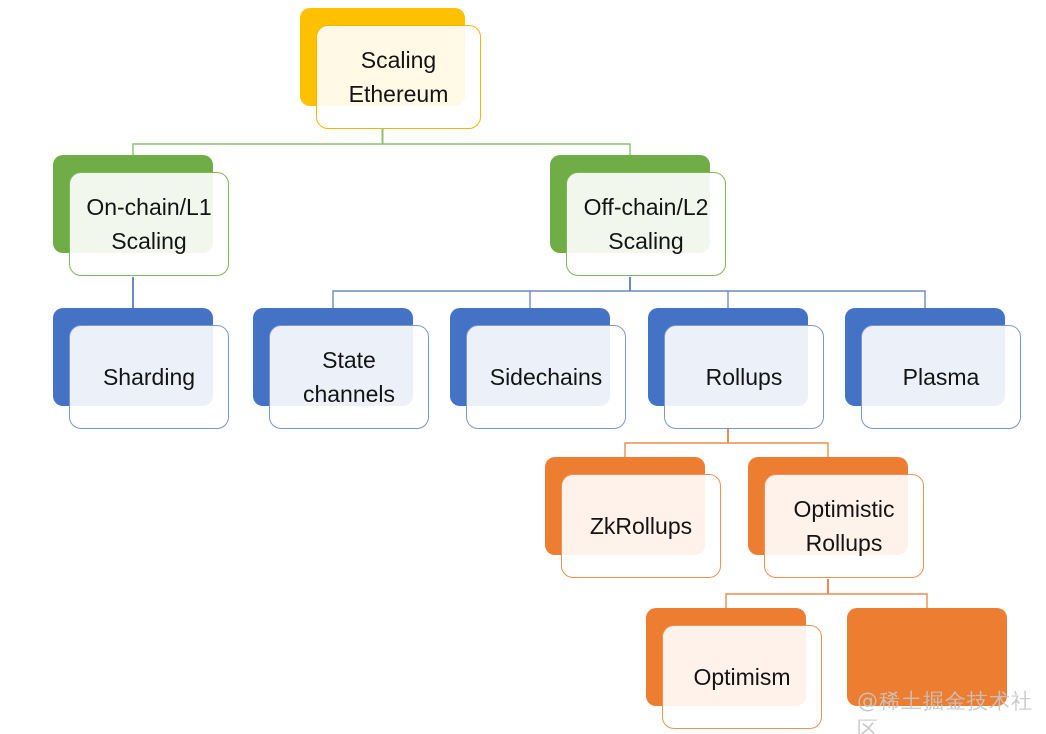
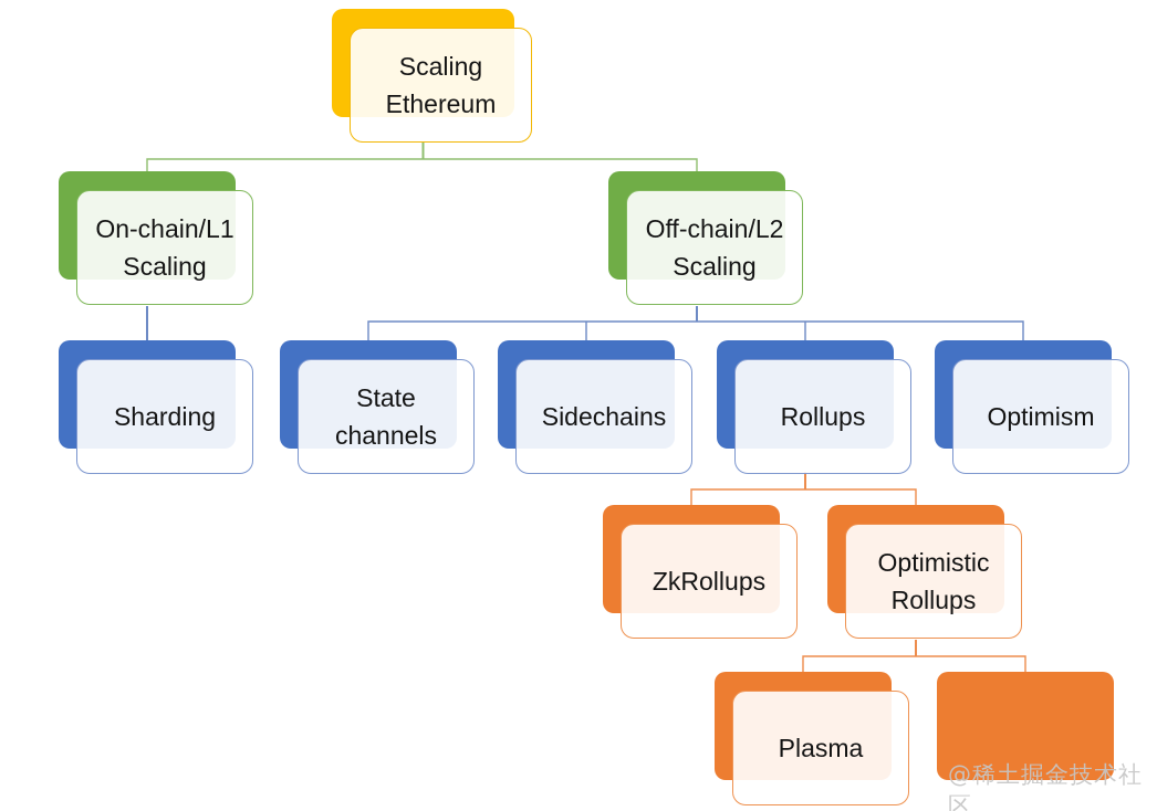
  Scaling
  Ethereum
  On-chain/L1
  Scaling
  Off-chain/L2
  Scaling
  Sharding
  State
  channels
  Sidechains
  Rollups
- Plasma
+ Optimism
  ZkRollups
  Optimistic
  Rollups
- Optimism
+ Plasma
  @稀土掘金技术社区
